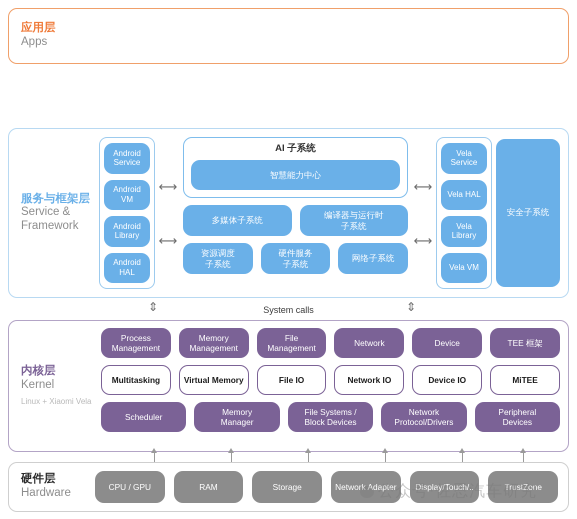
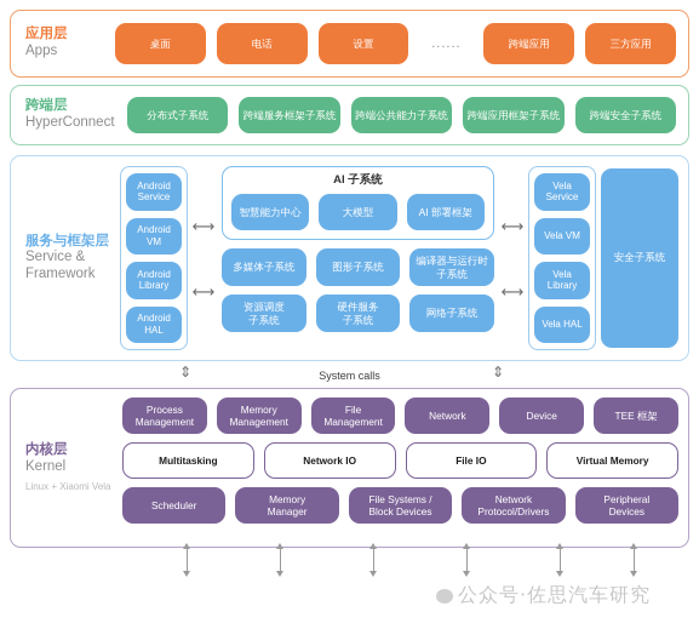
  应用层
  Apps
+ 桌面
+ 电话
+ 设置
+ ......
+ 跨端应用
+ 三方应用
+ 跨端层
+ HyperConnect
+ 分布式子系统
+ 跨端服务框架子系统
+ 跨端公共能力子系统
+ 跨端应用框架子系统
+ 跨端安全子系统
  服务与框架层
  Service &
  Framework
  Android
  Service
  Android
  VM
  Android
  Library
  Android
  HAL
  ⟷
  ⟷
  AI 子系统
  智慧能力中心
+ 大模型
+ AI 部署框架
  多媒体子系统
+ 图形子系统
  编译器与运行时
  子系统
  资源调度
  子系统
  硬件服务
  子系统
  网络子系统
  ⟷
  ⟷
  Vela
  Service
- Vela HAL
+ Vela VM
  Vela Library
- Vela VM
+ Vela HAL
  安全子系统
  ⇕
  System calls
  ⇕
  内核层
  Kernel
  Linux + Xiaomi Vela
  Process
  Management
  Memory
  Management
  File
  Management
  Network
  Device
  TEE 框架
  Multitasking
- Virtual Memory
+ Network IO
  File IO
- Network IO
+ Virtual Memory
- Device IO
- MiTEE
  Scheduler
  Memory
  Manager
  File Systems /
  Block Devices
  Network
  Protocol/Drivers
  Peripheral
  Devices
- 硬件层
- Hardware
- CPU / GPU
- RAM
- Storage
- Network Adapter
- Display/Touch/..
- TrustZone
  公众号·佐思汽车研究
